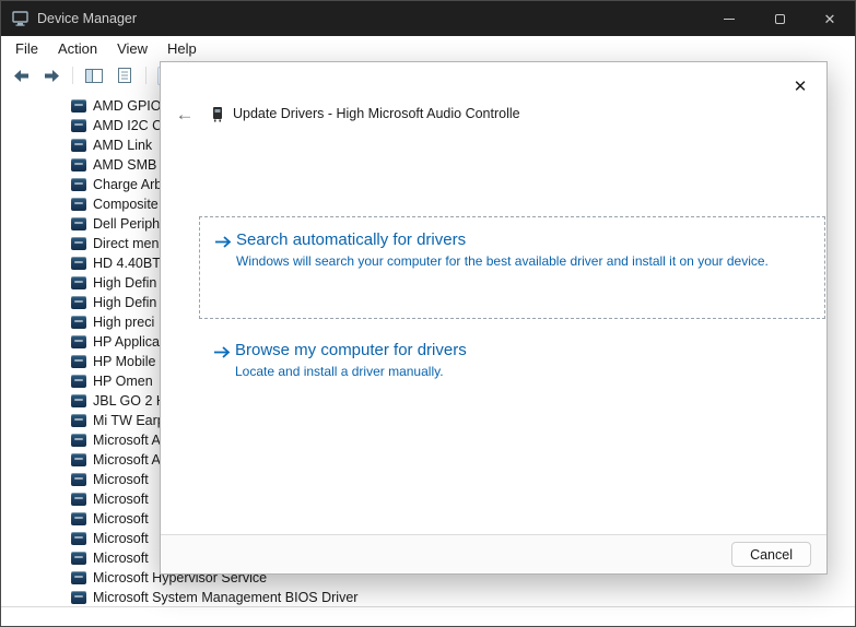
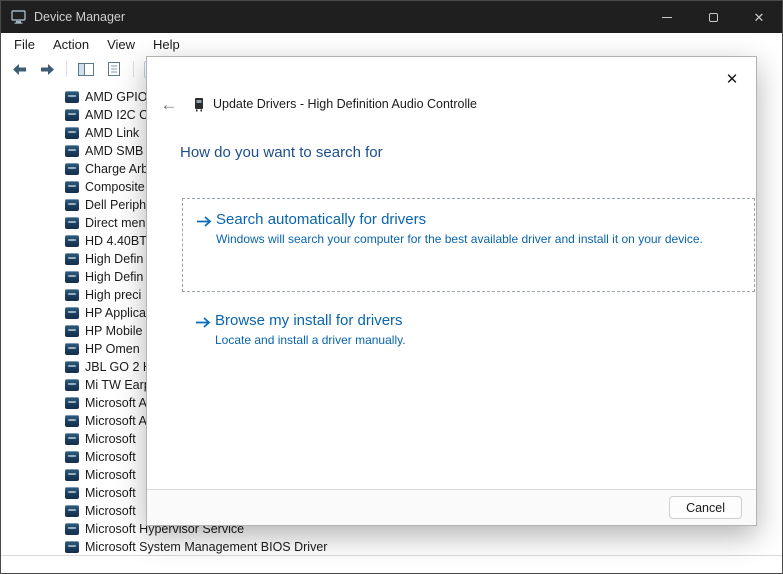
  Device Manager
  ✕
  File
  Action
  View
  Help
  AMD GPIO
  AMD I2C C
  AMD Link
  AMD SMB
  Charge Arb
  Composite
  Dell Periph
  Direct men
  HD 4.40BT
  High Defin
  High Defin
  High preci
  HP Applica
  HP Mobile
  HP Omen
  JBL GO 2
  Mi TW Ear
  Microsoft A
  Microsoft A
  Microsoft
  Microsoft
  Microsoft
  Microsoft
  Microsoft
  Microsoft Hypervisor Service
  Microsoft System Management BIOS Driver
  ✕
  ←
- Update Drivers - High Microsoft Audio Controlle
+ Update Drivers - High Definition Audio Controlle
+ How do you want to search for
  Search automatically for drivers
  Windows will search your computer for the best available driver and install it on your device.
- Browse my computer for drivers
+ Browse my install for drivers
  Locate and install a driver manually.
  Cancel
